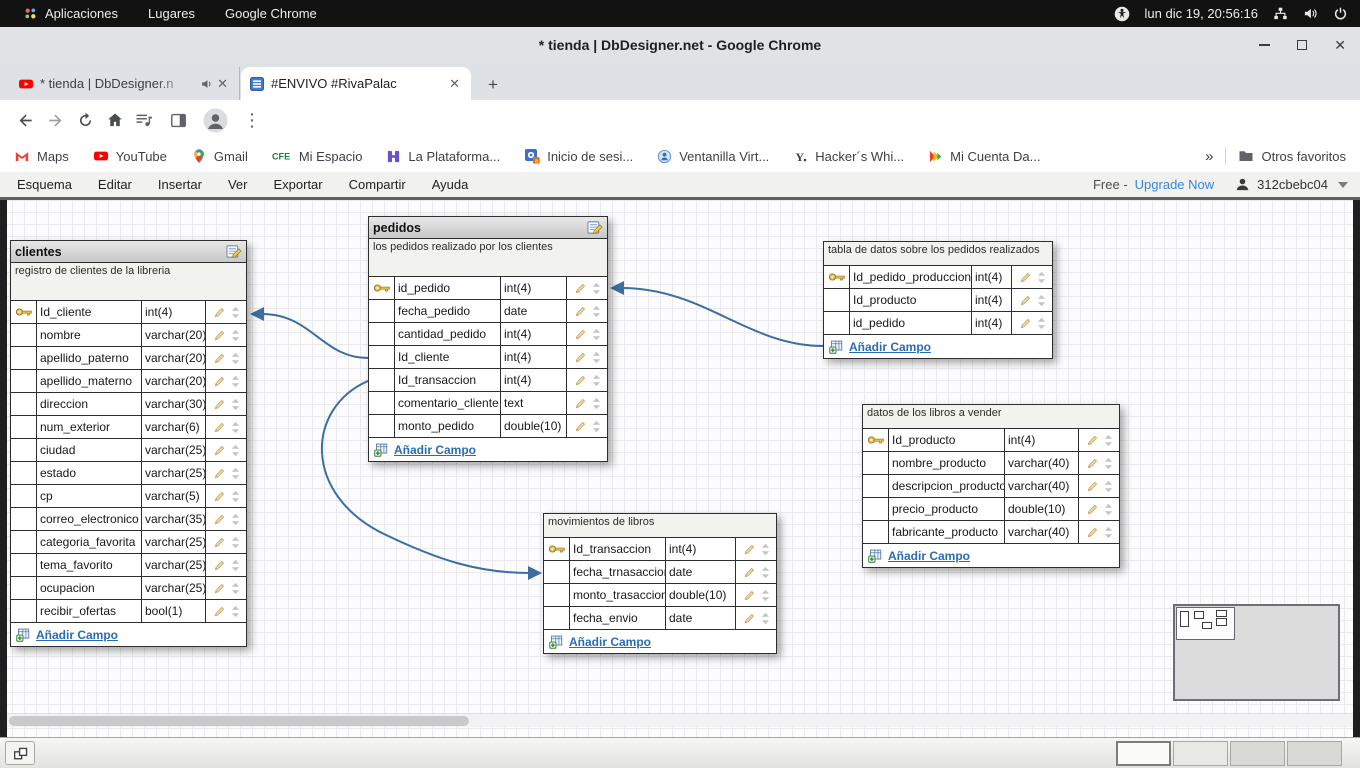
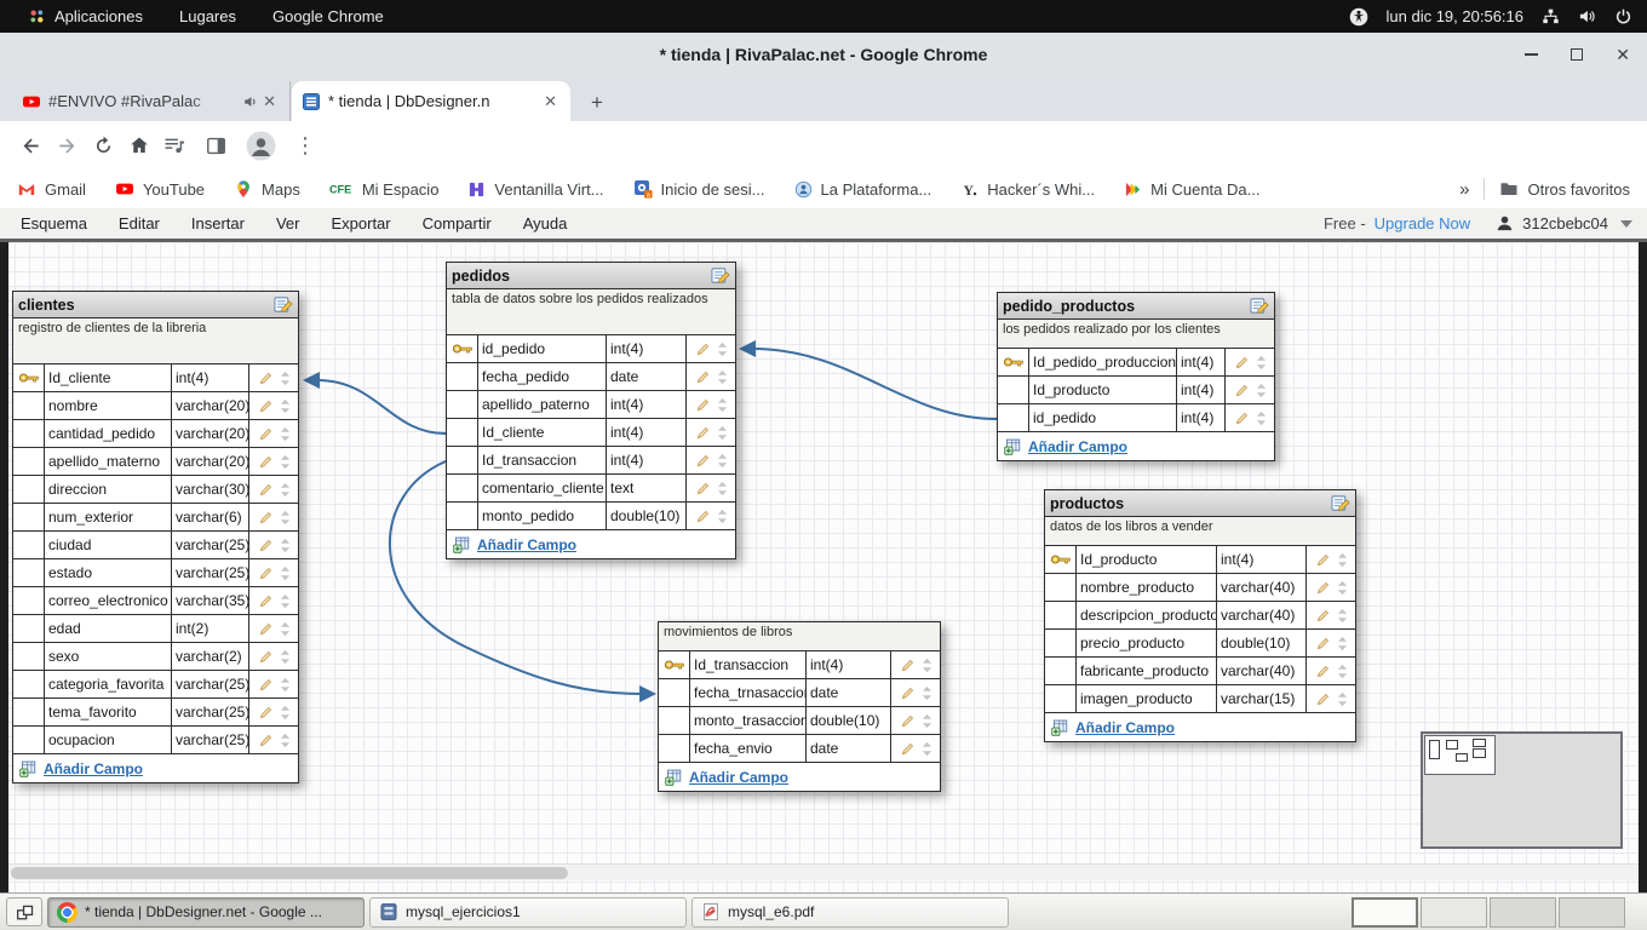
  Aplicaciones
  Lugares
  Google Chrome
  lun dic 19, 20:56:16
- * tienda | DbDesigner.net - Google Chrome
+ * tienda | RivaPalac.net - Google Chrome
  ✕
- * tienda | DbDesigner.n
+ #ENVIVO #RivaPalac
  ✕
- #ENVIVO #RivaPalac
+ * tienda | DbDesigner.n
  ✕
  +
  ⋮
- Maps
+ Gmail
  YouTube
- Gmail
+ Maps
  CFE
  Mi Espacio
- La Plataforma...
+ Ventanilla Virt...
  Inicio de sesi...
- Ventanilla Virt...
+ La Plataforma...
  Y
  Hacker´s Whi...
  Mi Cuenta Da...
  »
  Otros favoritos
  Esquema
  Editar
  Insertar
  Ver
  Exportar
  Compartir
  Ayuda
  Free -
  Upgrade Now
  312cbebc04
  clientes
  registro de clientes de la libreria
  Id_cliente
  int(4)
  nombre
  varchar(20)
- apellido_paterno
+ cantidad_pedido
  varchar(20)
  apellido_materno
  varchar(20)
  direccion
  varchar(30)
  num_exterior
  varchar(6)
  ciudad
  varchar(25)
  estado
  varchar(25)
- cp
- varchar(5)
  correo_electronico
  varchar(35)
+ edad
+ int(2)
+ sexo
+ varchar(2)
  categoria_favorita
  varchar(25)
  tema_favorito
  varchar(25)
  ocupacion
  varchar(25)
- recibir_ofertas
- bool(1)
  Añadir Campo
  pedidos
- los pedidos realizado por los clientes
+ tabla de datos sobre los pedidos realizados
  id_pedido
  int(4)
  fecha_pedido
  date
- cantidad_pedido
+ apellido_paterno
  int(4)
  Id_cliente
  int(4)
  Id_transaccion
  int(4)
  comentario_cliente
  text
  monto_pedido
  double(10)
  Añadir Campo
+ pedido_productos
- tabla de datos sobre los pedidos realizados
+ los pedidos realizado por los clientes
  Id_pedido_produccion
  int(4)
  Id_producto
  int(4)
  id_pedido
  int(4)
  Añadir Campo
+ productos
  datos de los libros a vender
  Id_producto
  int(4)
  nombre_producto
  varchar(40)
  descripcion_producto
  varchar(40)
  precio_producto
  double(10)
  fabricante_producto
  varchar(40)
+ imagen_producto
+ varchar(15)
  Añadir Campo
  movimientos de libros
  Id_transaccion
  int(4)
  fecha_trnasaccio
  date
  monto_trasaccion
  double(10)
  fecha_envio
  date
  Añadir Campo
+ * tienda | DbDesigner.net - Google ...
+ mysql_ejercicios1
+ mysql_e6.pdf
